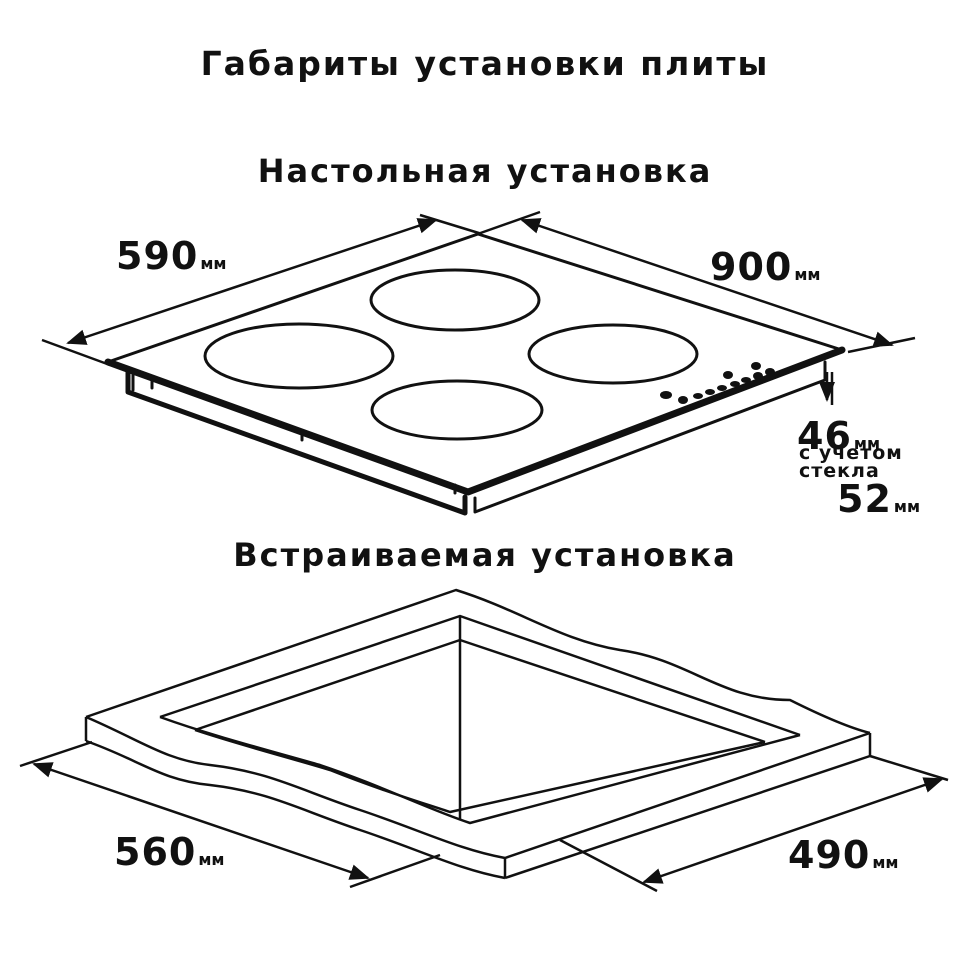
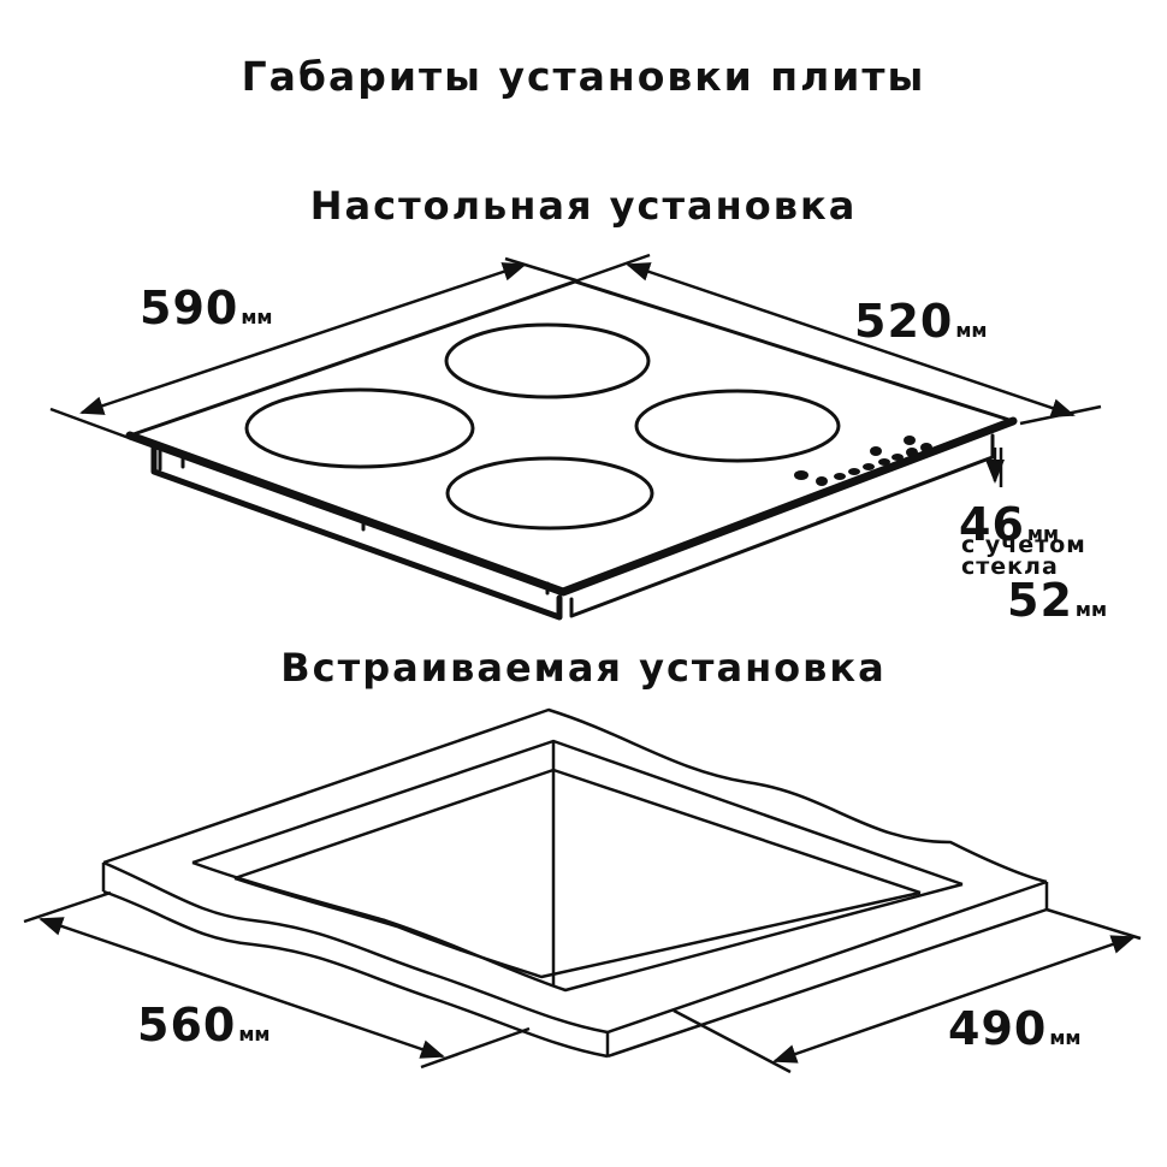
  Габариты установки плиты
  Настольная установка
  Встраиваемая установка
  590мм
- 900мм
+ 520мм
  46мм
  с учетом
  стекла
  52мм
  560мм
  490мм
